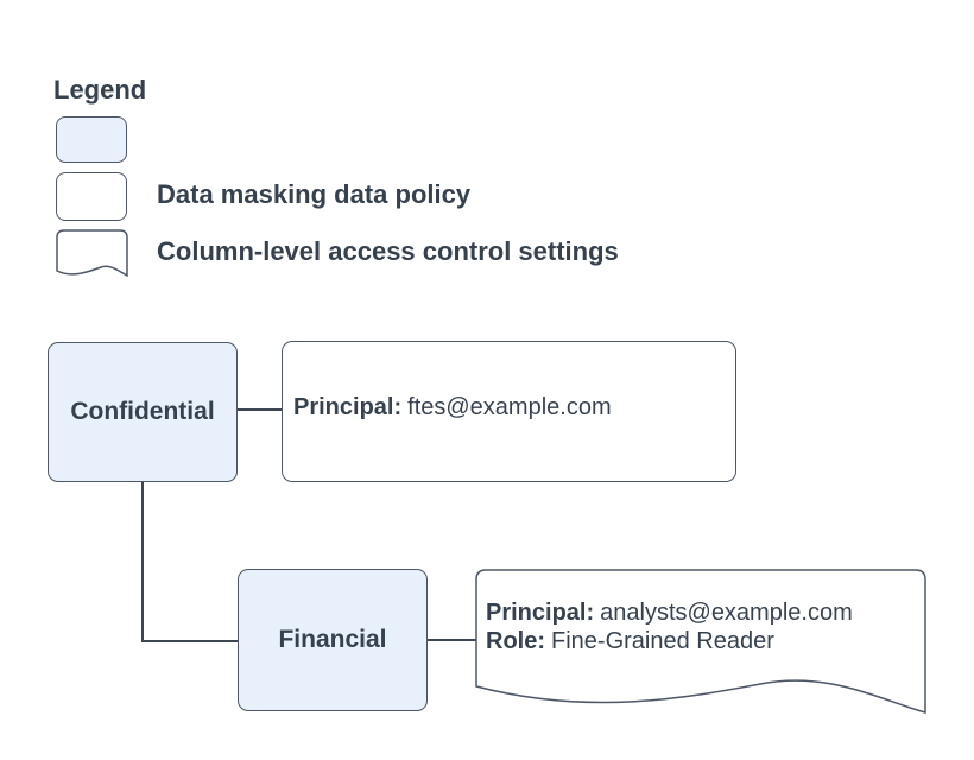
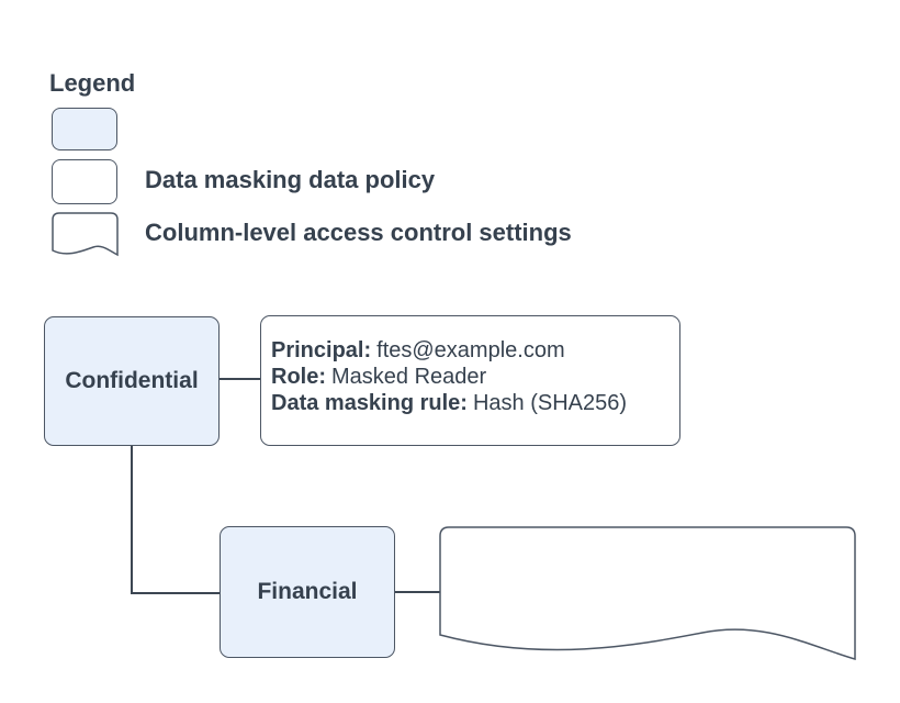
  Legend
  Data masking data policy
  Column-level access control settings
  Confidential
  Principal: ftes@example.com
+ Role: Masked Reader
+ Data masking rule: Hash (SHA256)
  Financial
- Principal: analysts@example.com
- Role: Fine-Grained Reader
